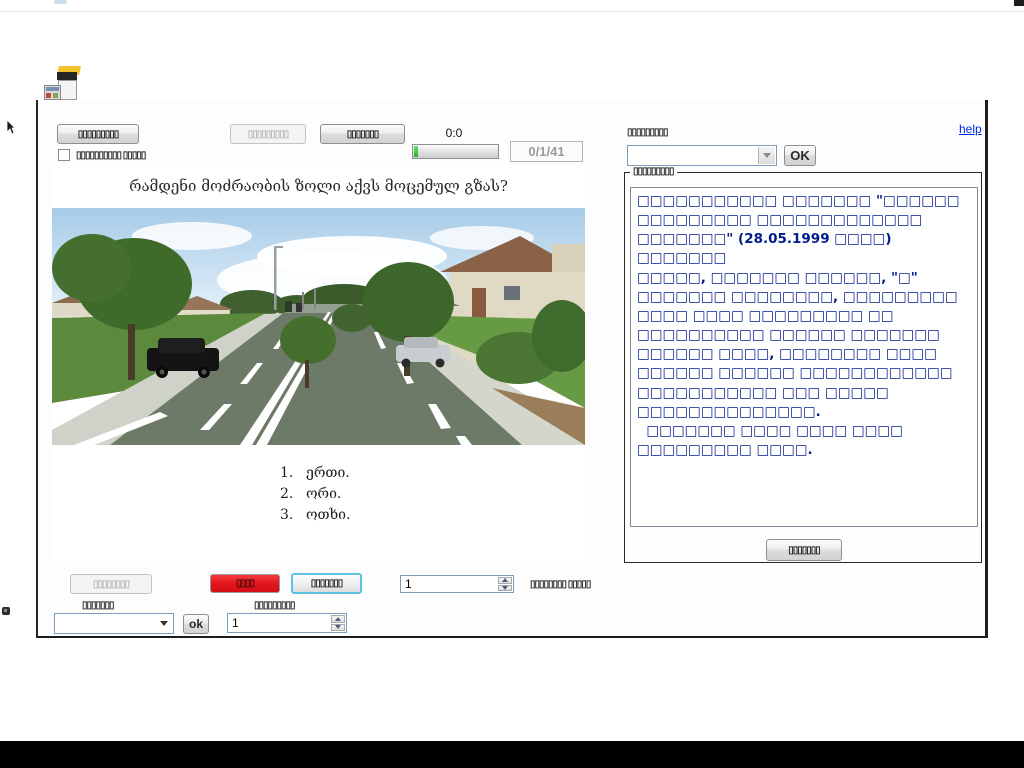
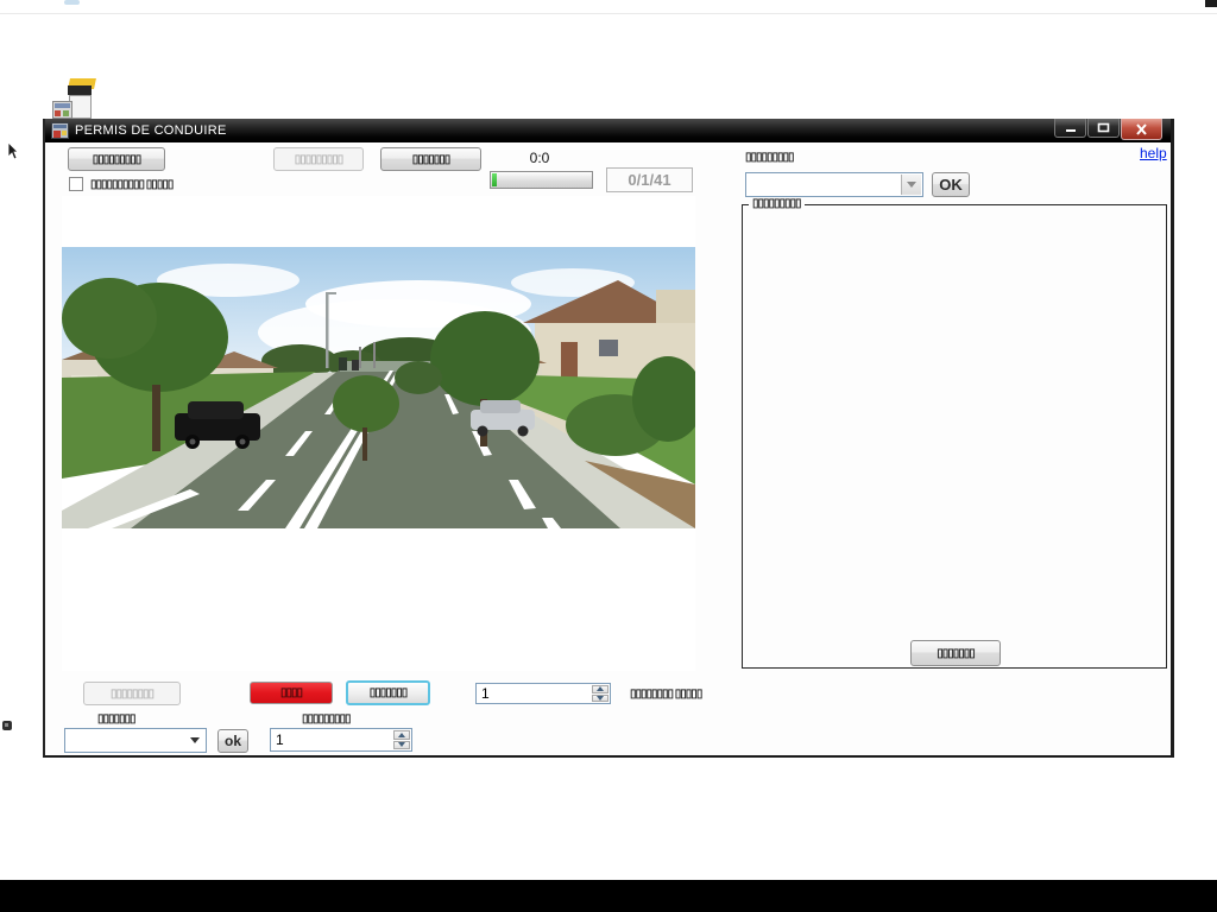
+ PERMIS DE CONDUIRE
  help
  ▯▯▯▯▯▯▯▯▯
  ▯▯▯▯▯▯▯▯▯
  ▯▯▯▯▯▯▯
  0:0
  0/1/41
  ▯▯▯▯▯▯▯▯▯▯ ▯▯▯▯▯
  ▯▯▯▯▯▯▯▯▯
  OK
- რამდენი მოძრაობის ზოლი აქვს მოცემულ გზას?
- 1.
- ერთი.
- 2.
- ორი.
- 3.
- ოთხი.
  ▯▯▯▯▯▯▯▯▯
- □□□□□□□□□□□ □□□□□□□ "□□□□□□
- □□□□□□□□□ □□□□□□□□□□□□□
- □□□□□□□" (28.05.1999 □□□□) □□□□□□□
- □□□□□, □□□□□□□ □□□□□□, "□"
- □□□□□□□ □□□□□□□□, □□□□□□□□□
- □□□□ □□□□ □□□□□□□□□ □□
- □□□□□□□□□□ □□□□□□ □□□□□□□
- □□□□□□ □□□□, □□□□□□□□ □□□□
- □□□□□□ □□□□□□ □□□□□□□□□□□□
- □□□□□□□□□□□ □□□ □□□□□
- □□□□□□□□□□□□□□.
- □□□□□□□ □□□□ □□□□ □□□□
- □□□□□□□□□ □□□□.
  ▯▯▯▯▯▯▯
  ▯▯▯▯▯▯▯▯
  ▯▯▯▯
  ▯▯▯▯▯▯▯
  1
  ▯▯▯▯▯▯▯▯ ▯▯▯▯▯
  ▯▯▯▯▯▯▯
  ▯▯▯▯▯▯▯▯▯
  ok
  1
